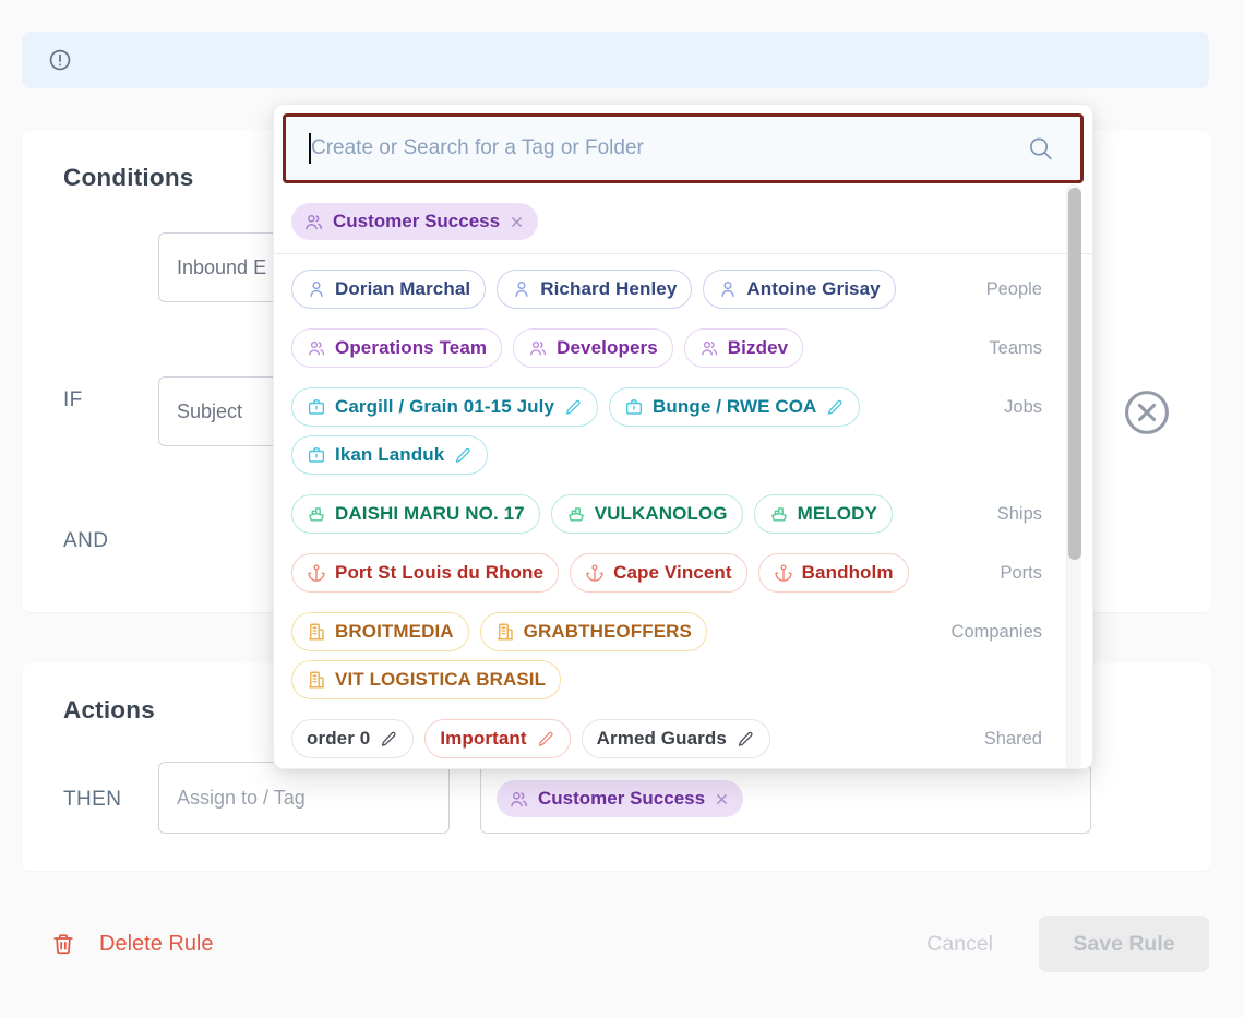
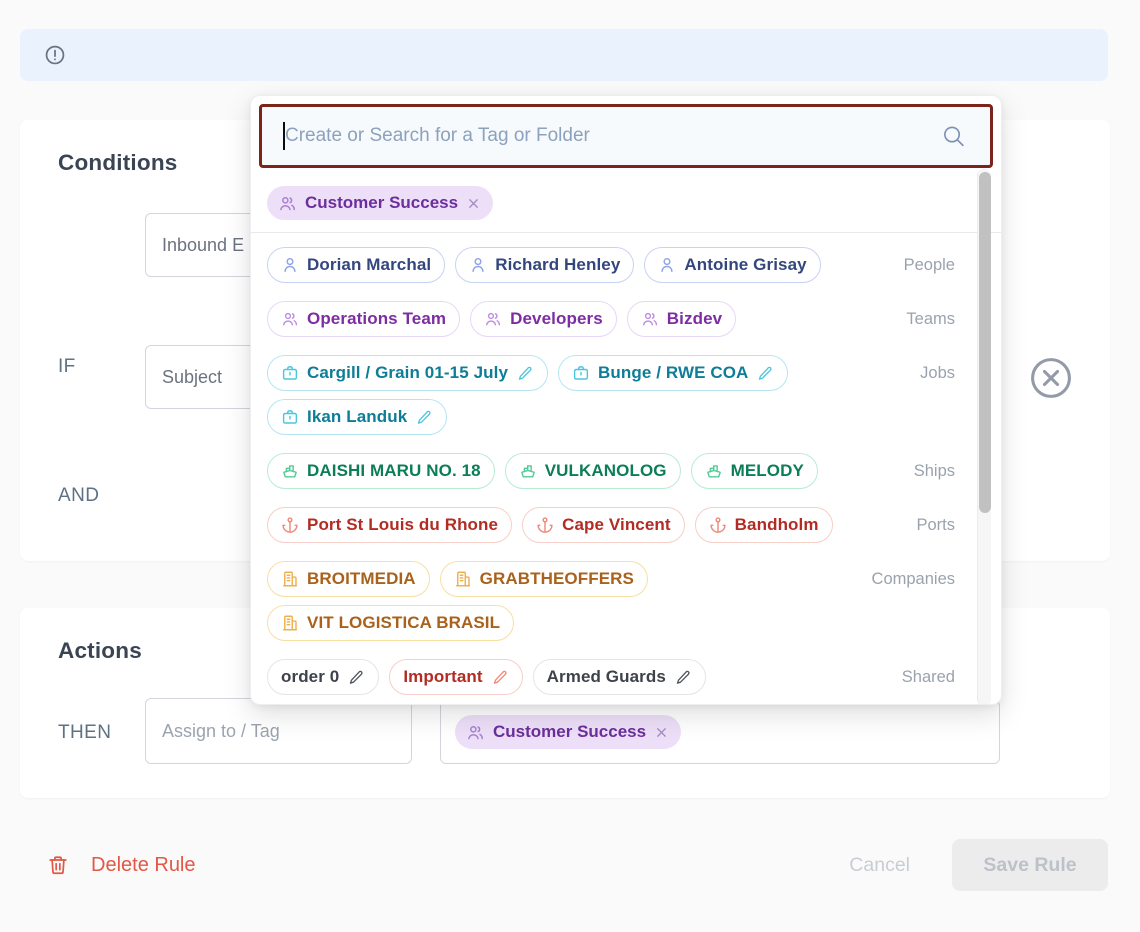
  Conditions
  IF
  Inbound E
  AND
  Subject
  Actions
  THEN
  Assign to / Tag
  Customer Success
  Create or Search for a Tag or Folder
  Customer Success
  Dorian Marchal
  Richard Henley
  Antoine Grisay
  People
  Operations Team
  Developers
  Bizdev
  Teams
  Cargill / Grain 01-15 July
  Bunge / RWE COA
  Ikan Landuk
  Jobs
- DAISHI MARU NO. 17
+ DAISHI MARU NO. 18
  VULKANOLOG
  MELODY
  Ships
  Port St Louis du Rhone
  Cape Vincent
  Bandholm
  Ports
  BROITMEDIA
  GRABTHEOFFERS
  VIT LOGISTICA BRASIL
  Companies
  order 0
  Important
  Armed Guards
  Shared
  Delete Rule
  Cancel
  Save Rule
